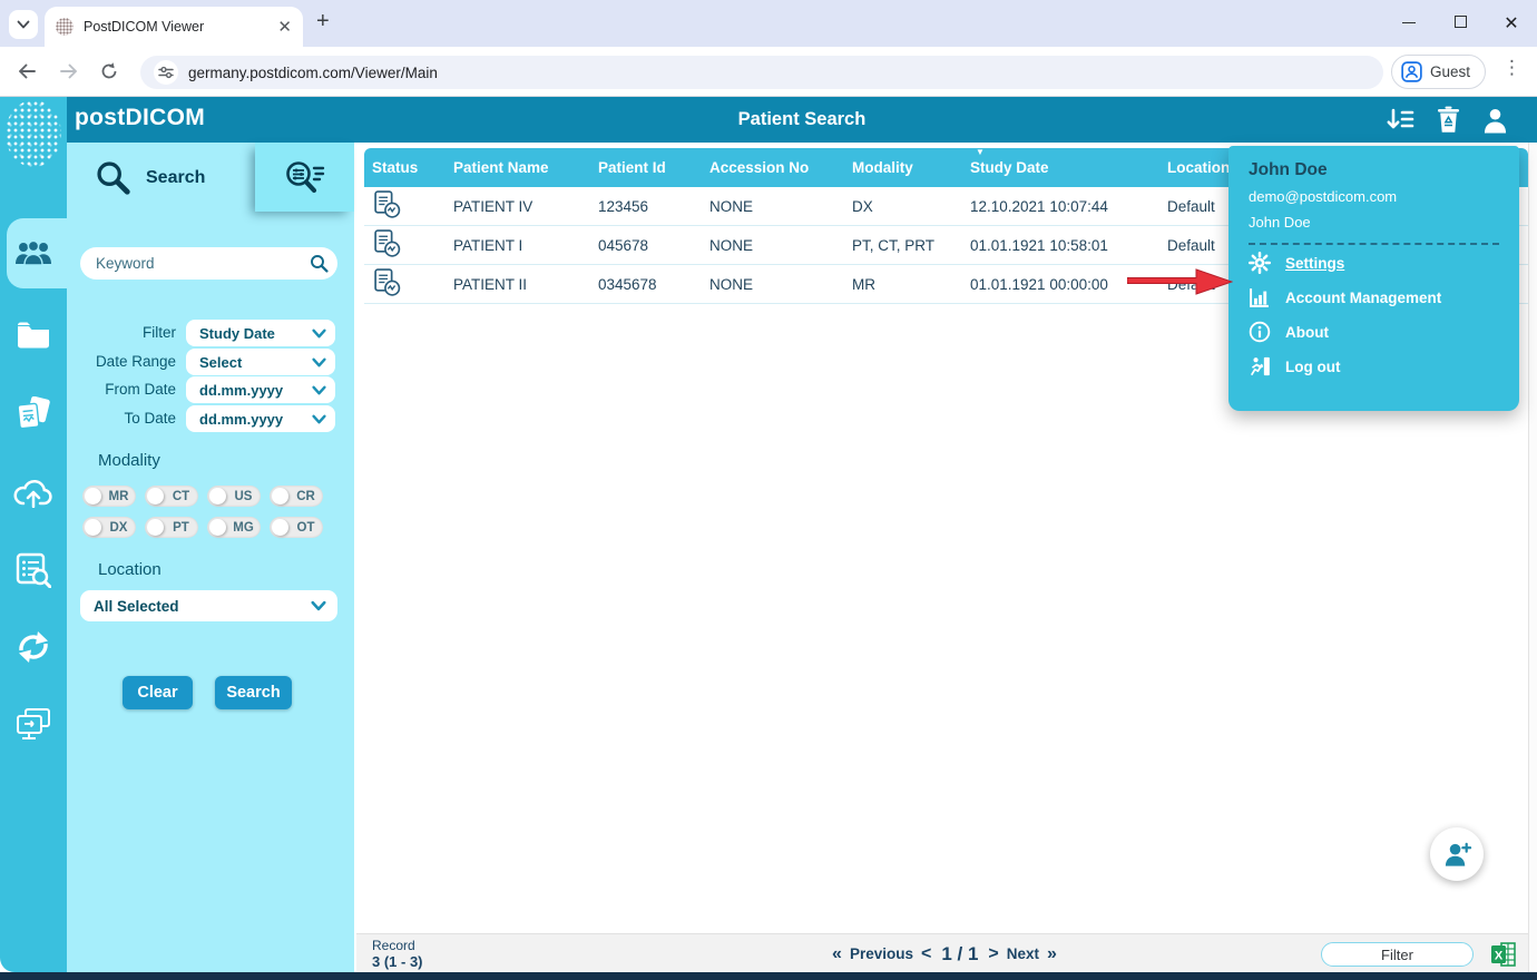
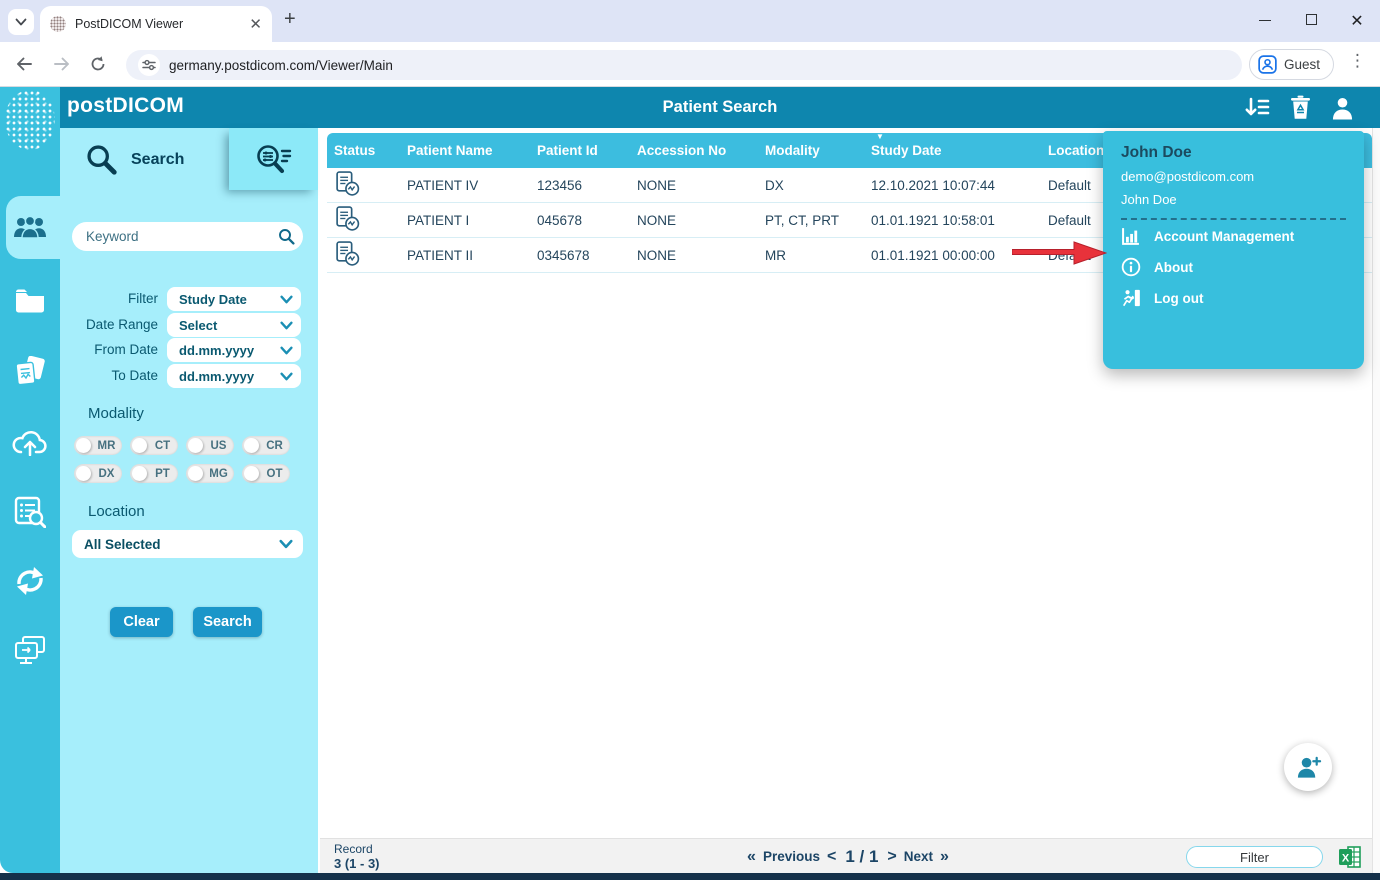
  PostDICOM Viewer
  ✕
  +
  ✕
  germany.postdicom.com/Viewer/Main
  Guest
  ⋮
  postDICOM
  Patient Search
  Search
  Keyword
  Filter
  Study Date
  Date Range
  Select
  From Date
  dd.mm.yyyy
  To Date
  dd.mm.yyyy
  Modality
  MR
  CT
  US
  CR
  DX
  PT
  MG
  OT
  Location
  All Selected
  Clear
  Search
  Status
  Patient Name
  Patient Id
  Accession No
  Modality
  ▼
  Study Date
  Location
  PATIENT IV
  123456
  NONE
  DX
  12.10.2021 10:07:44
  Default
  PATIENT I
  045678
  NONE
  PT, CT, PRT
  01.01.1921 10:58:01
  Default
  PATIENT II
  0345678
  NONE
  MR
  01.01.1921 00:00:00
  Record
  3 (1 - 3)
  «
  Previous
  <
  1 / 1
  >
  Next
  »
  Filter
  X
  John Doe
  demo@postdicom.com
  John Doe
- Settings
  Account Management
  About
  Log out
